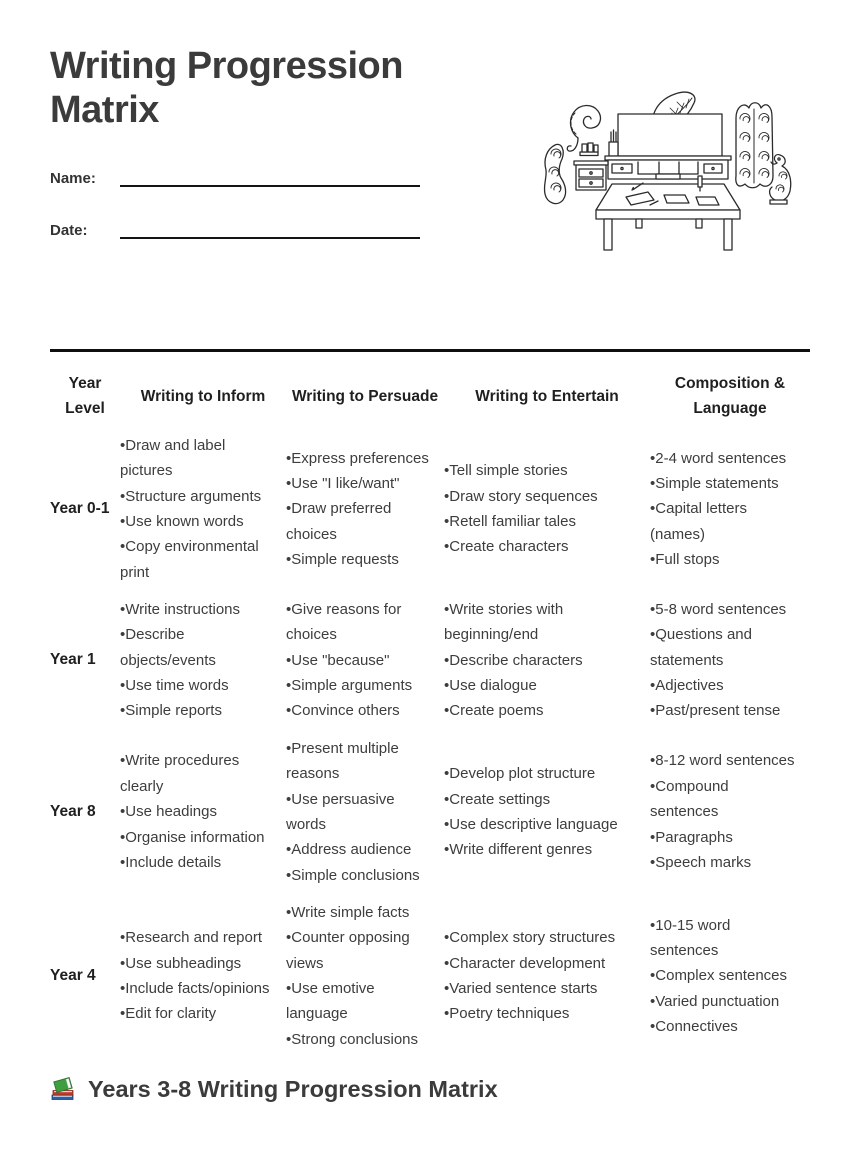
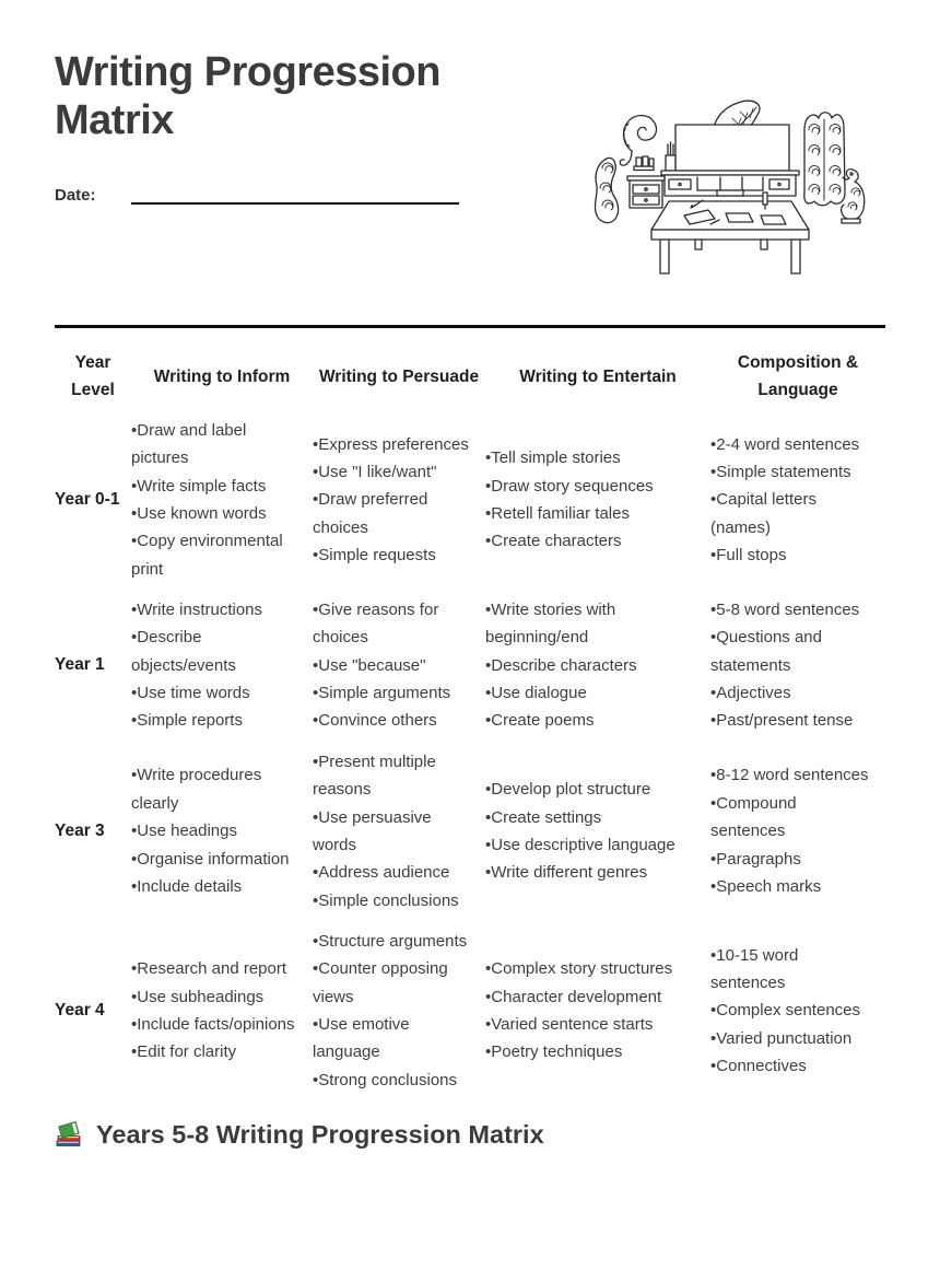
  Writing Progression Matrix
- Name:
  Date:
  Year Level	Writing to Inform	Writing to Persuade	Writing to Entertain	Composition & Language
- Year 0-1	Draw and label picturesStructure argumentsUse known wordsCopy environmental print	Express preferencesUse "I like/want"Draw preferred choicesSimple requests	Tell simple storiesDraw story sequencesRetell familiar talesCreate characters	2-4 word sentencesSimple statementsCapital letters (names)Full stops
+ Year 0-1	Draw and label picturesWrite simple factsUse known wordsCopy environmental print	Express preferencesUse "I like/want"Draw preferred choicesSimple requests	Tell simple storiesDraw story sequencesRetell familiar talesCreate characters	2-4 word sentencesSimple statementsCapital letters (names)Full stops
  Year 1	Write instructionsDescribe objects/eventsUse time wordsSimple reports	Give reasons for choicesUse "because"Simple argumentsConvince others	Write stories with beginning/endDescribe charactersUse dialogueCreate poems	5-8 word sentencesQuestions and statementsAdjectivesPast/present tense
- Year 8	Write procedures clearlyUse headingsOrganise informationInclude details	Present multiple reasonsUse persuasive wordsAddress audienceSimple conclusions	Develop plot structureCreate settingsUse descriptive languageWrite different genres	8-12 word sentencesCompound sentencesParagraphsSpeech marks
+ Year 3	Write procedures clearlyUse headingsOrganise informationInclude details	Present multiple reasonsUse persuasive wordsAddress audienceSimple conclusions	Develop plot structureCreate settingsUse descriptive languageWrite different genres	8-12 word sentencesCompound sentencesParagraphsSpeech marks
- Year 4	Research and reportUse subheadingsInclude facts/opinionsEdit for clarity	Write simple factsCounter opposing viewsUse emotive languageStrong conclusions	Complex story structuresCharacter developmentVaried sentence startsPoetry techniques	10-15 word sentencesComplex sentencesVaried punctuationConnectives
+ Year 4	Research and reportUse subheadingsInclude facts/opinionsEdit for clarity	Structure argumentsCounter opposing viewsUse emotive languageStrong conclusions	Complex story structuresCharacter developmentVaried sentence startsPoetry techniques	10-15 word sentencesComplex sentencesVaried punctuationConnectives
- Years 3-8 Writing Progression Matrix
+ Years 5-8 Writing Progression Matrix
